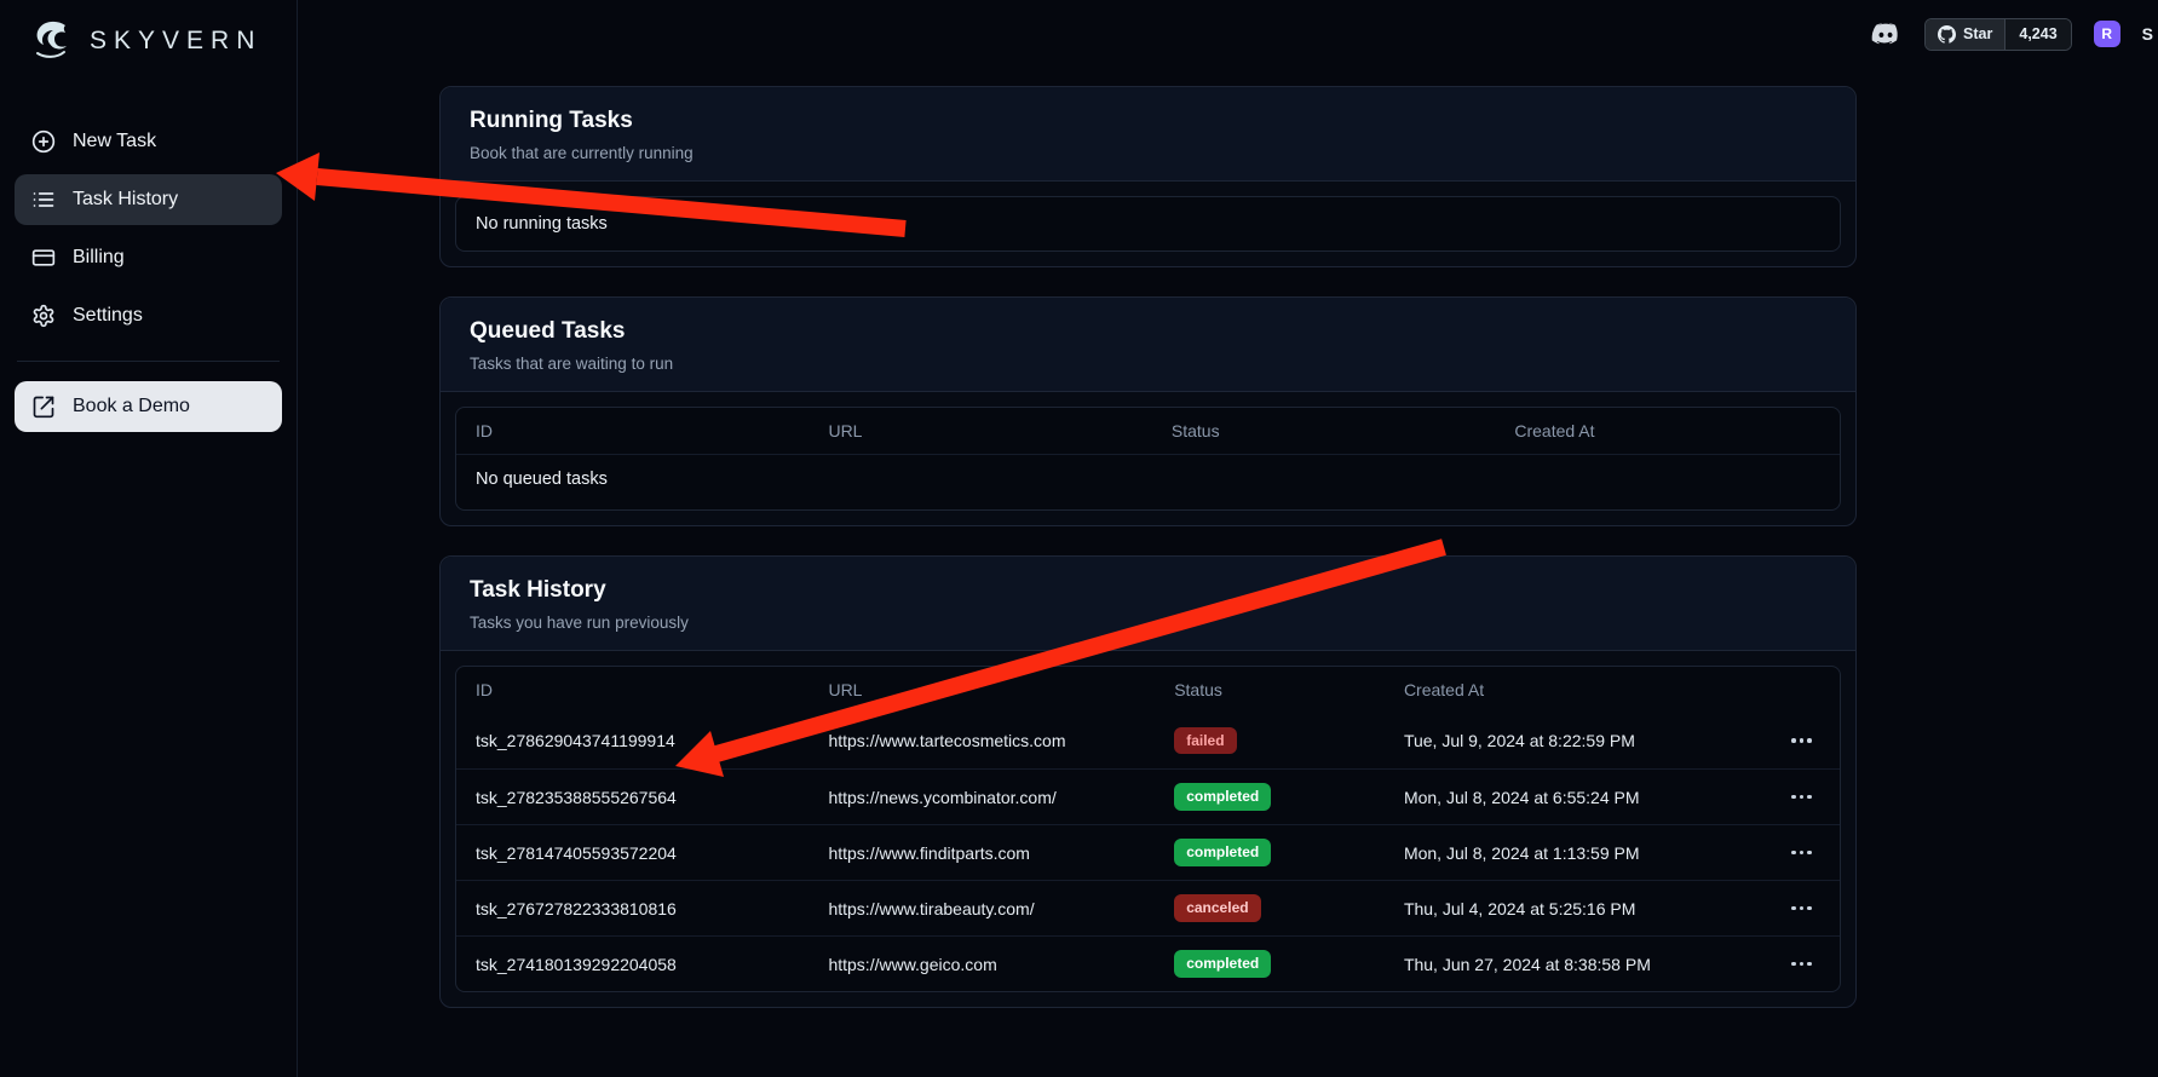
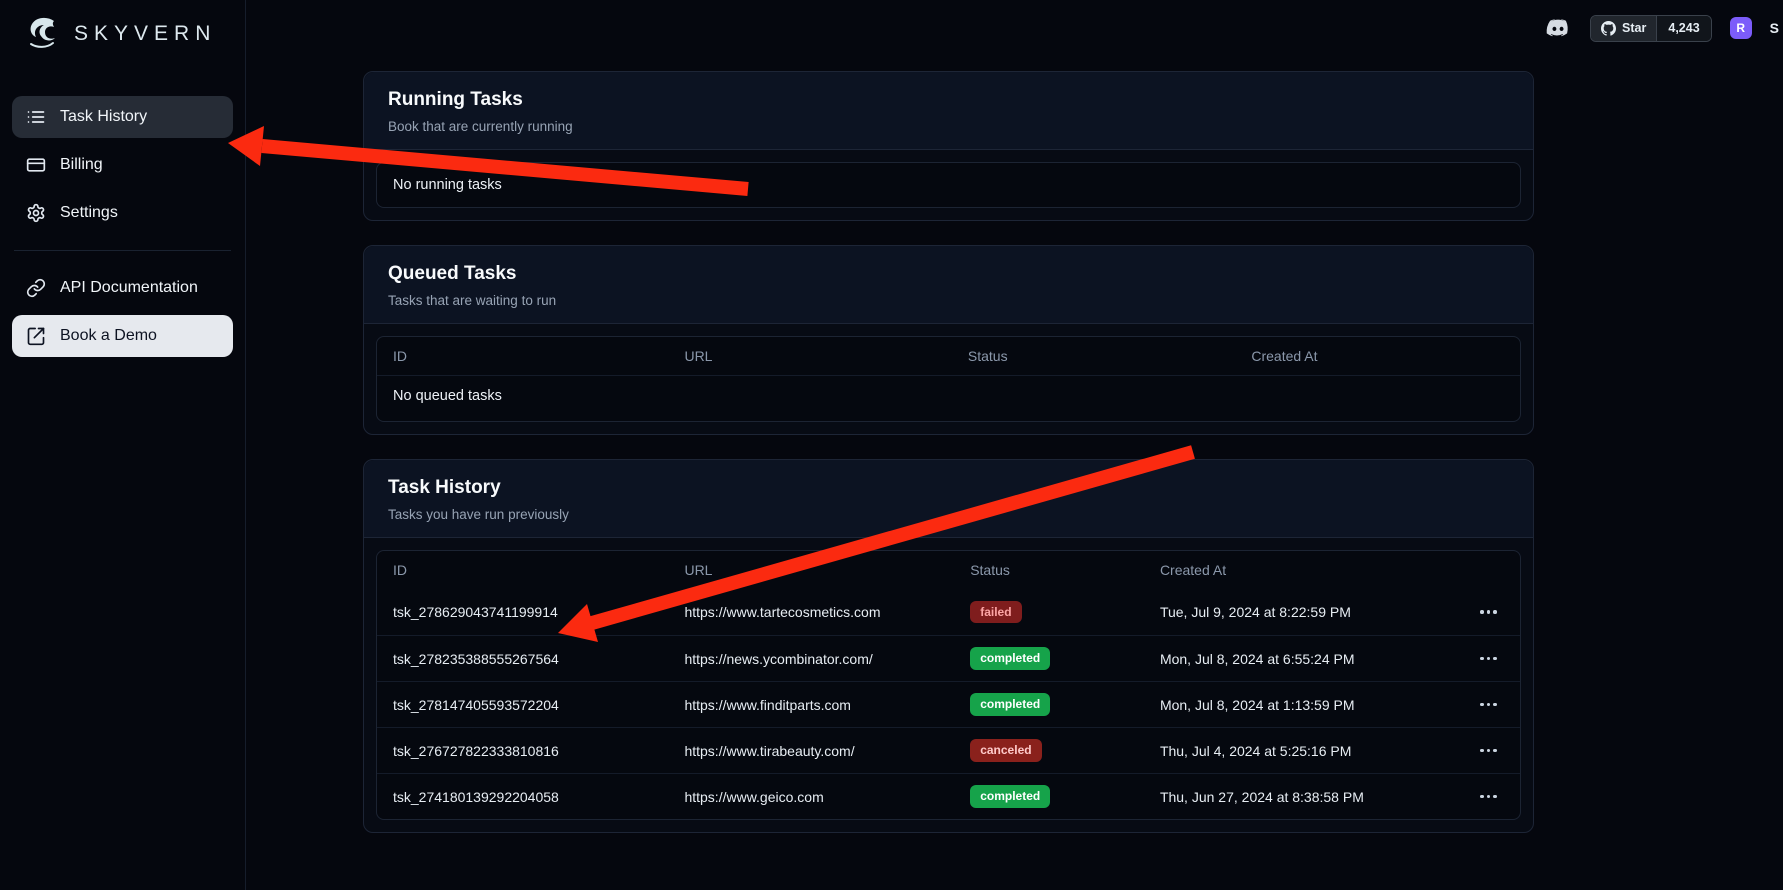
  SKYVERN
- New Task
  Task History
  Billing
  Settings
+ API Documentation
  Book a Demo
  Star
  4,243
  R
  S
  Running Tasks
  Book that are currently running
  No running tasks
  Queued Tasks
  Tasks that are waiting to run
  ID
  URL
  Status
  Created At
  No queued tasks
  Task History
  Tasks you have run previously
  ID
  URL
  Status
  Created At
  tsk_278629043741199914
  https://www.tartecosmetics.com
  failed
  Tue, Jul 9, 2024 at 8:22:59 PM
  tsk_278235388555267564
  https://news.ycombinator.com/
  completed
  Mon, Jul 8, 2024 at 6:55:24 PM
  tsk_278147405593572204
  https://www.finditparts.com
  completed
  Mon, Jul 8, 2024 at 1:13:59 PM
  tsk_276727822333810816
  https://www.tirabeauty.com/
  canceled
  Thu, Jul 4, 2024 at 5:25:16 PM
  tsk_274180139292204058
  https://www.geico.com
  completed
  Thu, Jun 27, 2024 at 8:38:58 PM
